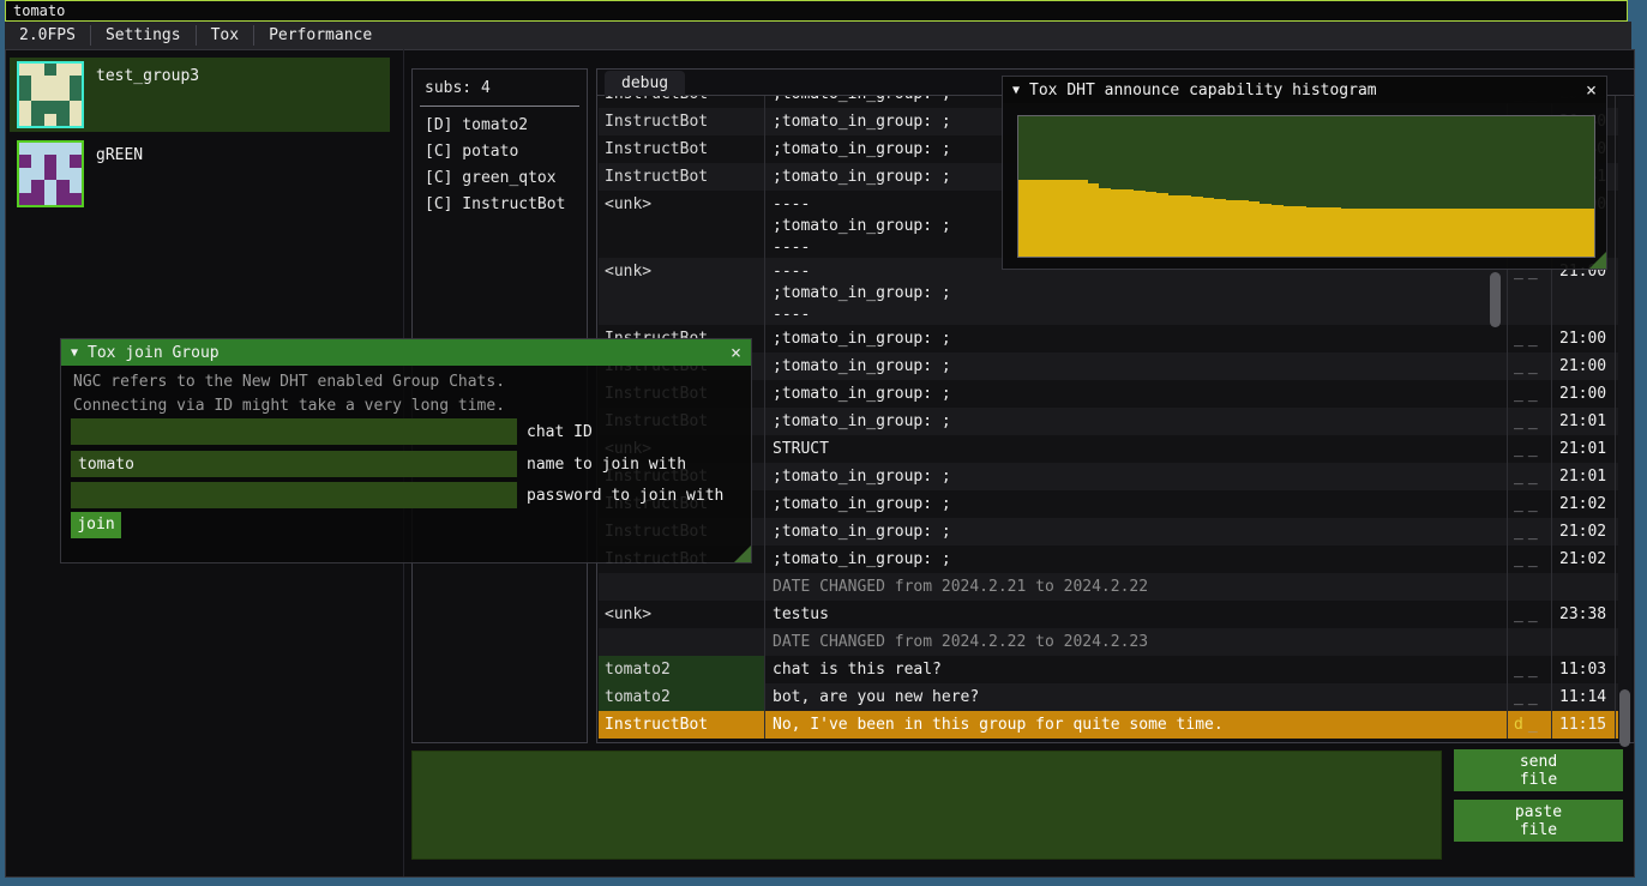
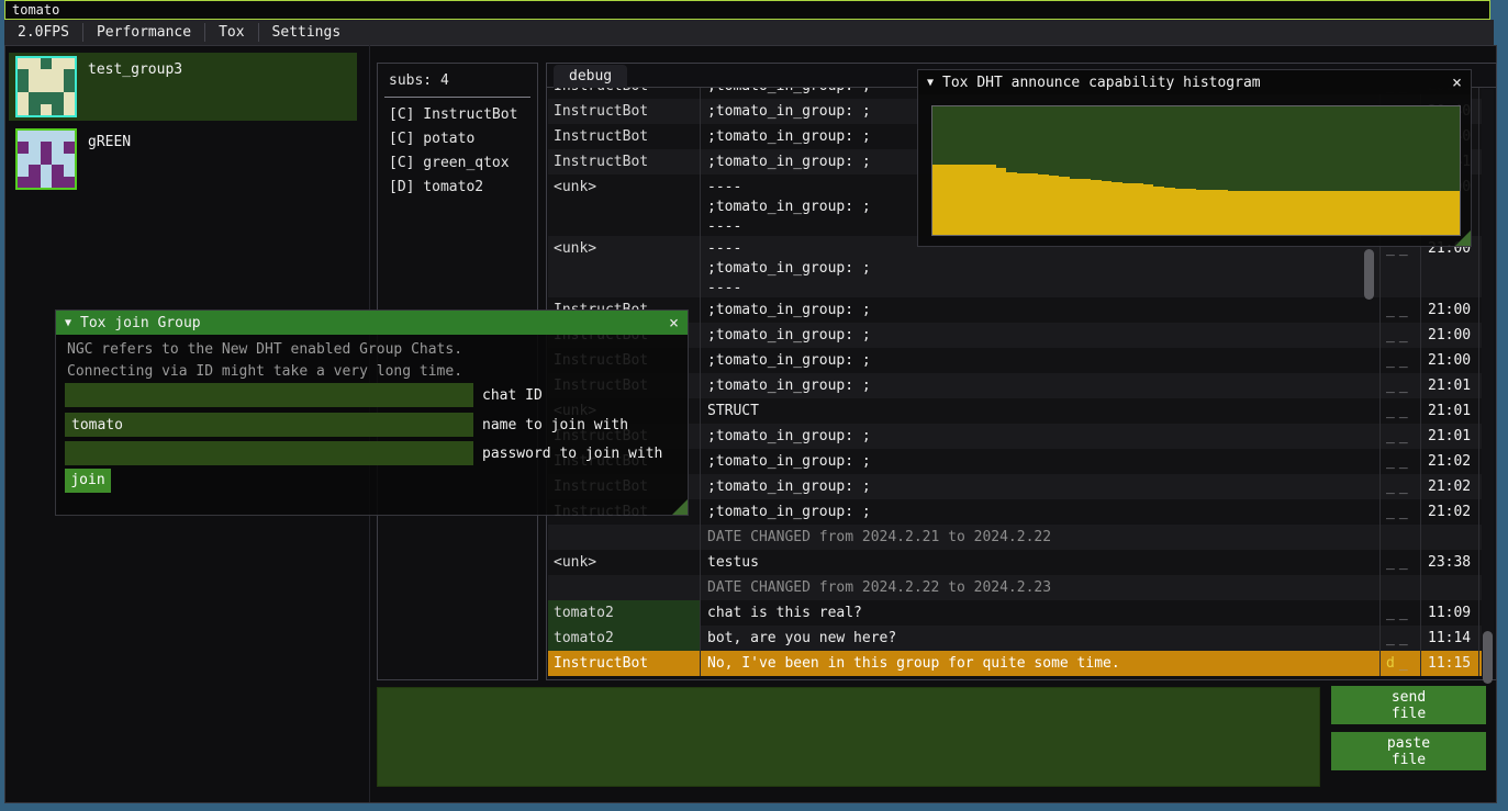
  tomato
  2.0FPS
- Settings
+ Performance
  Tox
- Performance
+ Settings
  test_group3
  gREEN
  subs: 4
- [D] tomato2
+ [C] InstructBot
  [C] potato
  [C] green_qtox
- [C] InstructBot
+ [D] tomato2
  debug
  InstructBot
  ;tomato_in_group: ;
  InstructBot
  ;tomato_in_group: ;
  InstructBot
  ;tomato_in_group: ;
  <unk>
  ----
  ;tomato_in_group: ;
  ----
  <unk>
  ----
  ;tomato_in_group: ;
  ----
  __
  21:00
  ;tomato_in_group: ;
  __
  21:00
  InstructBot
  ;tomato_in_group: ;
  __
  21:00
  InstructBot
  ;tomato_in_group: ;
  __
  21:00
  InstructBot
  ;tomato_in_group: ;
  __
  21:01
  <unk>
  STRUCT
  __
  21:01
  InstructBot
  ;tomato_in_group: ;
  __
  21:01
  InstructBot
  ;tomato_in_group: ;
  __
  21:02
  InstructBot
  ;tomato_in_group: ;
  __
  21:02
  InstructBot
  ;tomato_in_group: ;
  __
  21:02
  DATE CHANGED from 2024.2.21 to 2024.2.22
  <unk>
  testus
  __
  23:38
  DATE CHANGED from 2024.2.22 to 2024.2.23
  tomato2
  chat is this real?
  __
- 11:03
+ 11:09
  tomato2
  bot, are you new here?
  __
  11:14
  InstructBot
  No, I've been in this group for quite some time.
  d_
  11:15
  send
  file
  paste
  file
  ▼
  Tox DHT announce capability histogram
  ×
  ▼
  Tox join Group
  ×
  NGC refers to the New DHT enabled Group Chats.
  Connecting via ID might take a very long time.
  chat ID
  tomato
  name to join with
  password to join with
  join
